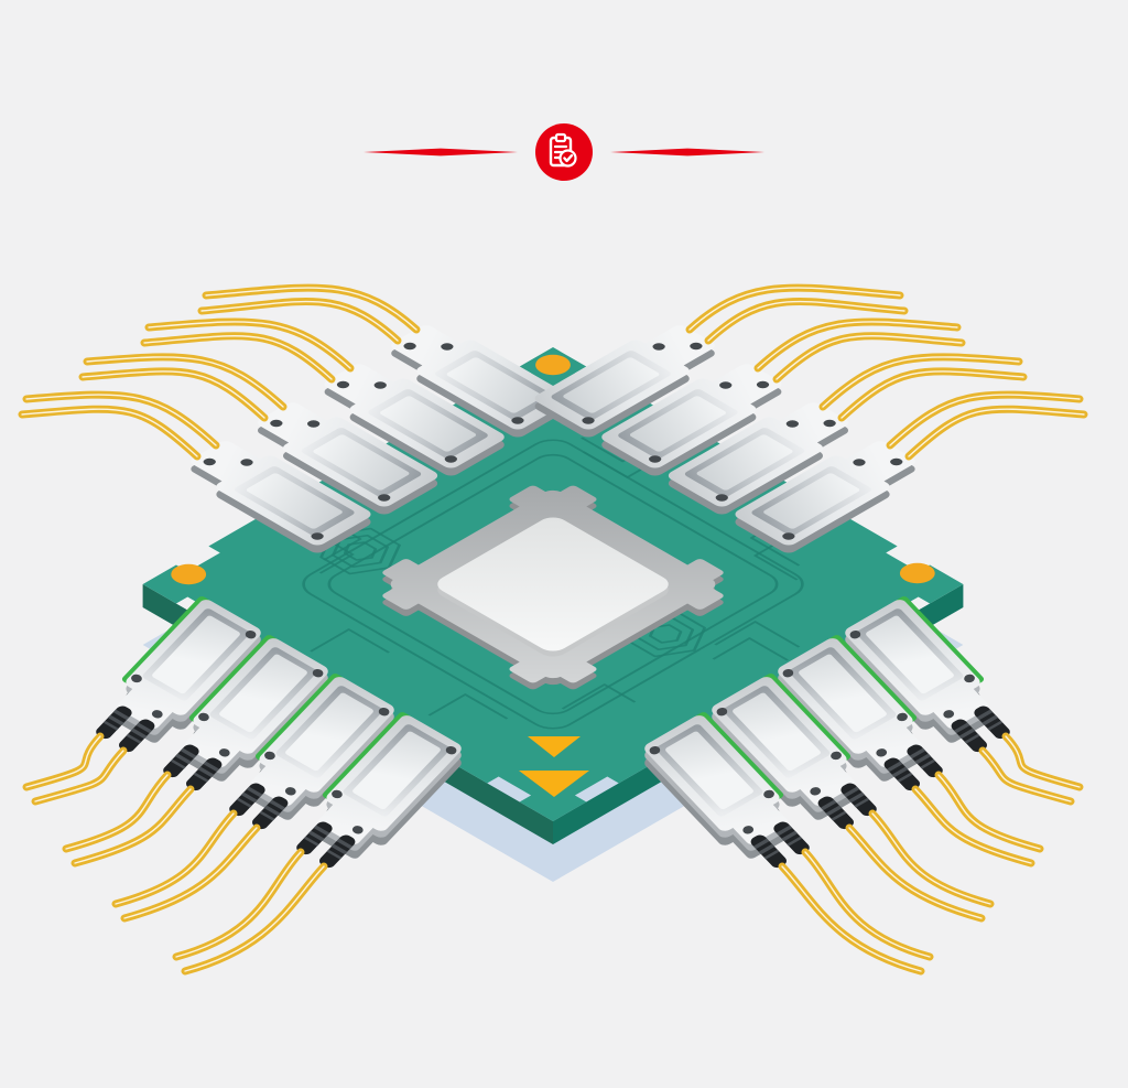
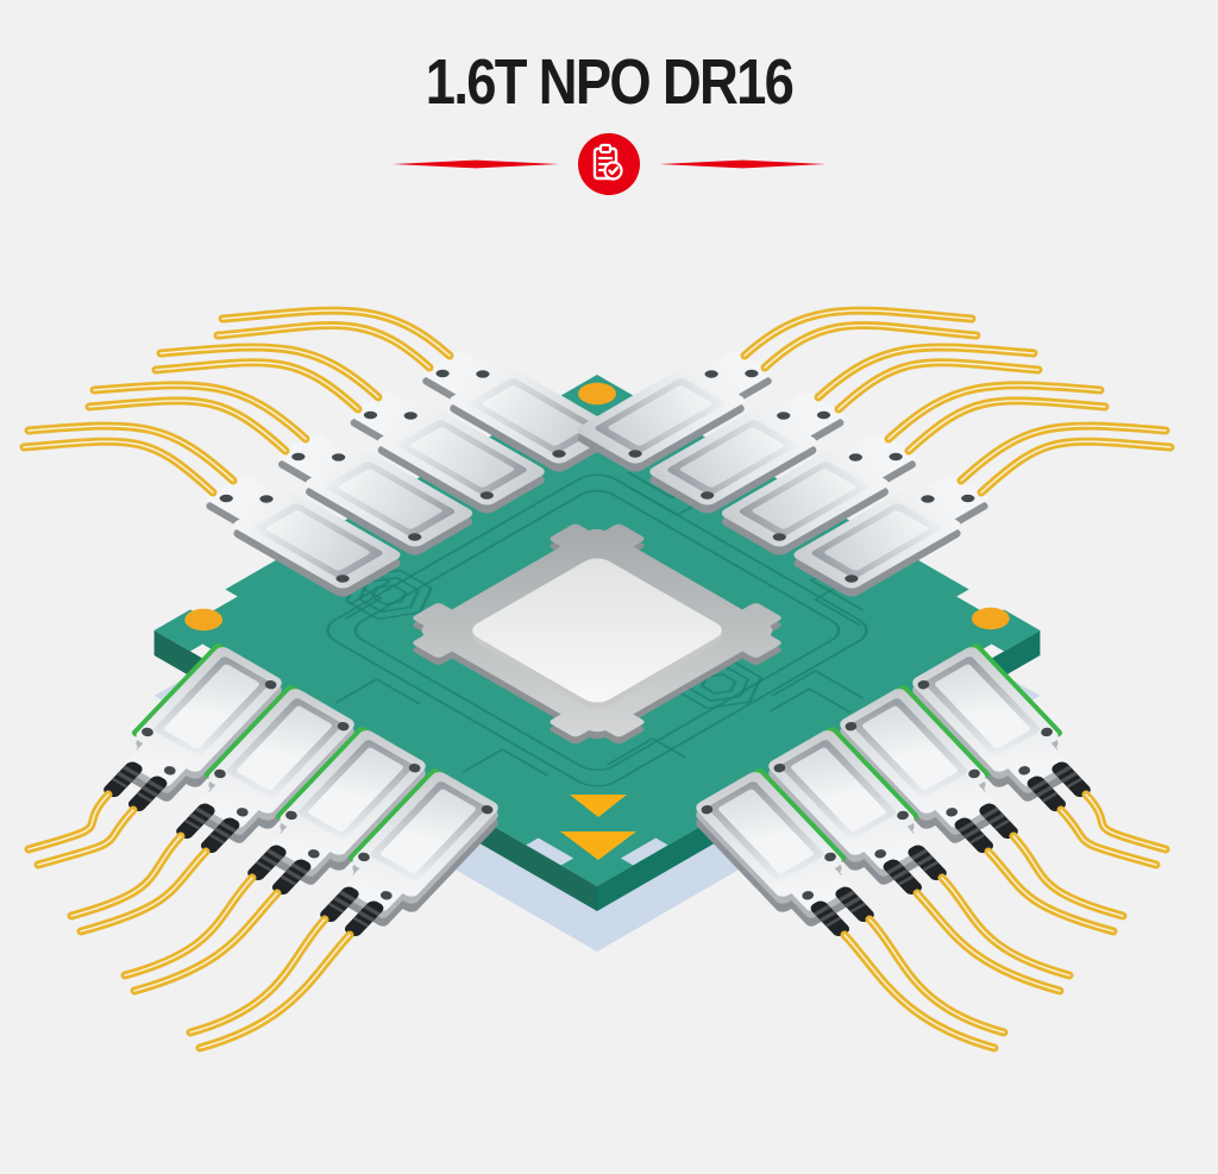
+ 1.6T NPO DR16
